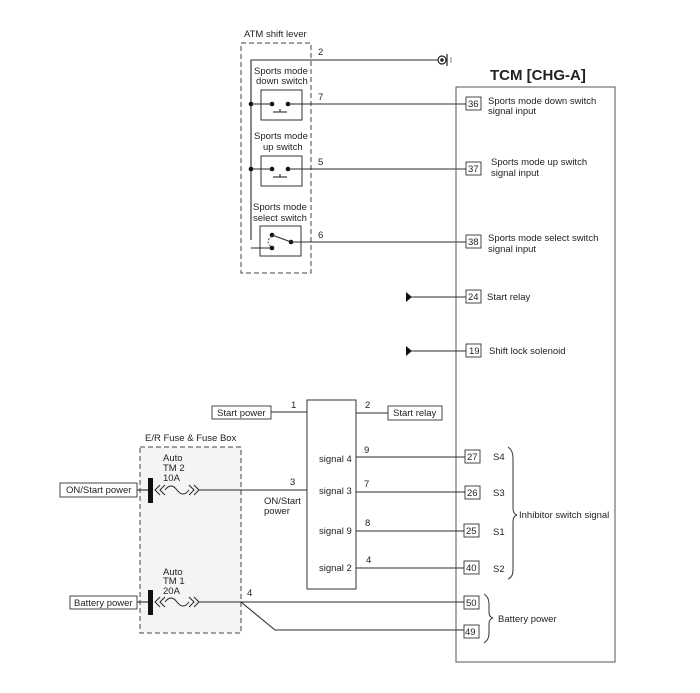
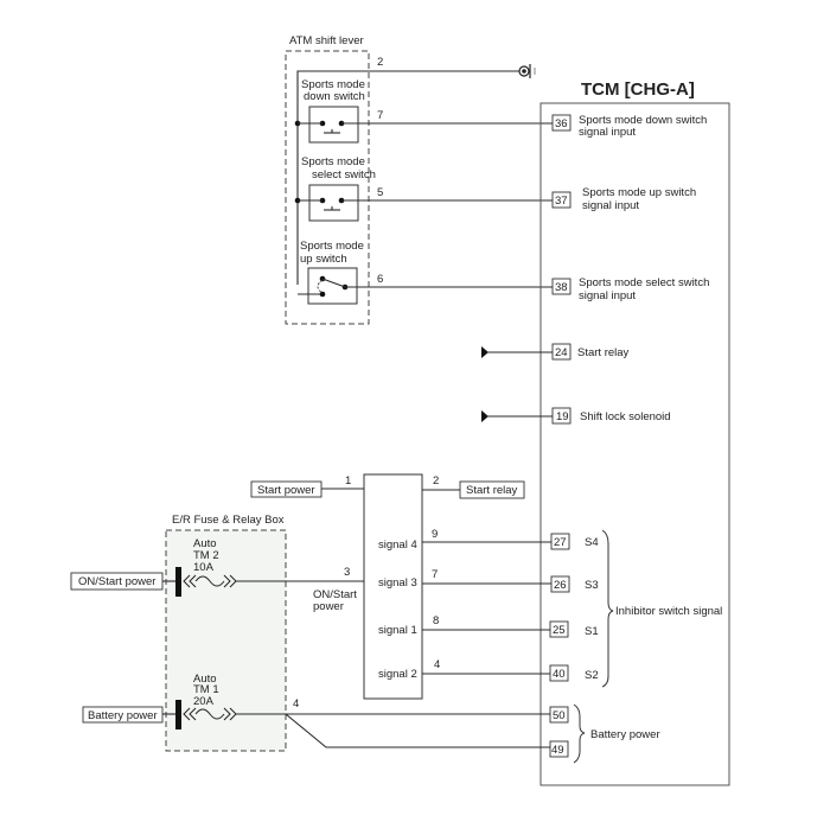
  ATM shift lever
  2
  Sports mode
  down switch
  7
  Sports mode
- up switch
+ select switch
  5
  Sports mode
- select switch
+ up switch
  6
  TCM [CHG-A]
  36
  Sports mode down switch
  signal input
  37
  Sports mode up switch
  signal input
  38
  Sports mode select switch
  signal input
  24
  Start relay
  19
  Shift lock solenoid
  27
  S4
  26
  S3
  25
  S1
  40
  S2
  Inhibitor switch signal
  50
  49
  Battery power
  Start power
  1
  2
  Start relay
  signal 4
  9
  signal 3
  7
- signal 9
+ signal 1
  8
  signal 2
  4
- E/R Fuse & Fuse Box
+ E/R Fuse & Relay Box
  Auto
  TM 2
  10A
  3
  ON/Start
  power
  ON/Start power
  Auto
  TM 1
  20A
  4
  Battery power
